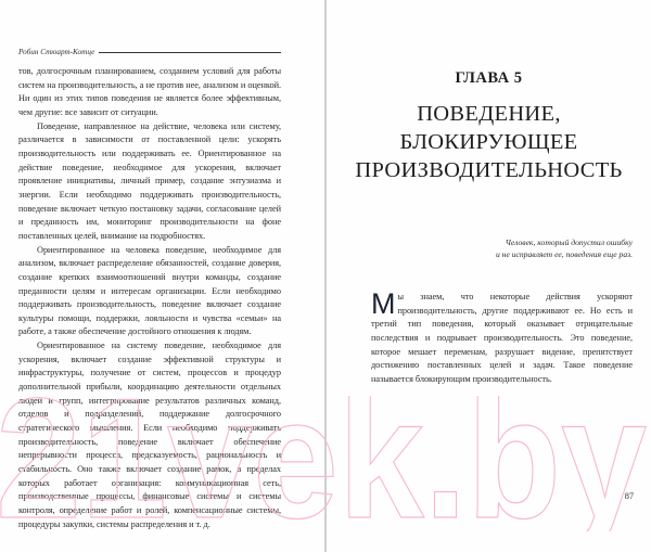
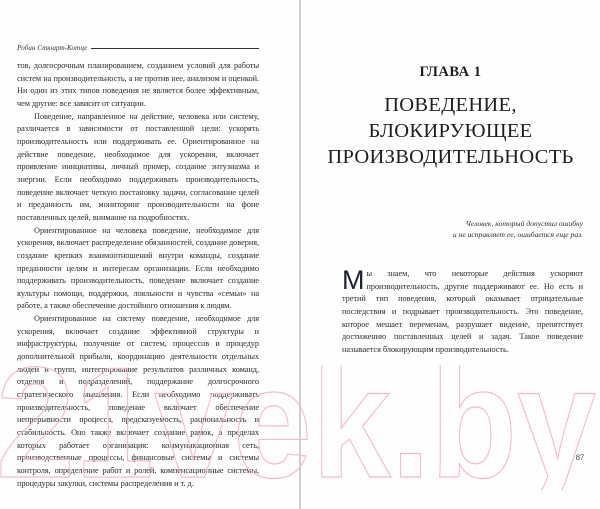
  Робин Стюарт-Котце
  тов, долгосрочным планированием, созданием условий для работы систем на производительность, а не против нее, анализом и оценкой. Ни один из этих типов поведения не является более эффективным, чем другие: все зависит от ситуации.
  Поведение, направленное на действие, человека или систему, различается в зависимости от поставленной цели: ускорять производительность или поддерживать ее. Ориентированное на действие поведение, необходимое для ускорения, включает проявление инициативы, личный пример, создание энтузиазма и энергии. Если необходимо поддерживать производительность, поведение включает четкую постановку задачи, согласование целей и преданность им, мониторинг производительности на фоне поставленных целей, внимание на подробностях.
- Ориентированное на человека поведение, необходимое для анализом, включает распределение обязанностей, создание доверия, создание крепких взаимоотношений внутри команды, создание преданности целям и интересам организации. Если необходимо поддерживать производительность, поведение включает создание культуры помощи, поддержки, лояльности и чувства «семьи» на работе, а также обеспечение достойного отношения к людям.
+ Ориентированное на человека поведение, необходимое для ускорения, включает распределение обязанностей, создание доверия, создание крепких взаимоотношений внутри команды, создание преданности целям и интересам организации. Если необходимо поддерживать производительность, поведение включает создание культуры помощи, поддержки, лояльности и чувства «семьи» на работе, а также обеспечение достойного отношения к людям.
  Ориентированное на систему поведение, необходимое для ускорения, включает создание эффективной структуры и инфраструктуры, получение от систем, процессов и процедур дополнительной прибыли, координацию деятельности отдельных людей и групп, интегрирование результатов различных команд, отделов и подразделений, поддержание долгосрочного стратегического мышления. Если необходимо поддерживать производительность, поведение включает обеспечение непрерывности процесса, предсказуемость, рациональность и стабильность. Оно также включает создание рамок, в пределах которых работает организация: коммуникационная сеть, производственные процессы, финансовые системы и системы контроля, определение работ и ролей, компенсационные системы, процедуры закупки, системы распределения и т. д.
- ГЛАВА 5
+ ГЛАВА 1
  ПОВЕДЕНИЕ,
  БЛОКИРУЮЩЕЕ
  ПРОИЗВОДИТЕЛЬНОСТЬ
  Человек, который допустил ошибку
- и не исправляет ее, поведения еще раз.
+ и не исправляет ее, ошибается еще раз.
  М
  ы знаем, что некоторые действия ускоряют производительность, другие поддерживают ее. Но есть и третий тип поведения, который оказывает отрицательные последствия и подрывает производительность. Это поведение, которое мешает переменам, разрушает видение, препятствует достижению поставленных целей и задач. Такое поведение называется блокирующим производительность.
  87
  21vek.by
